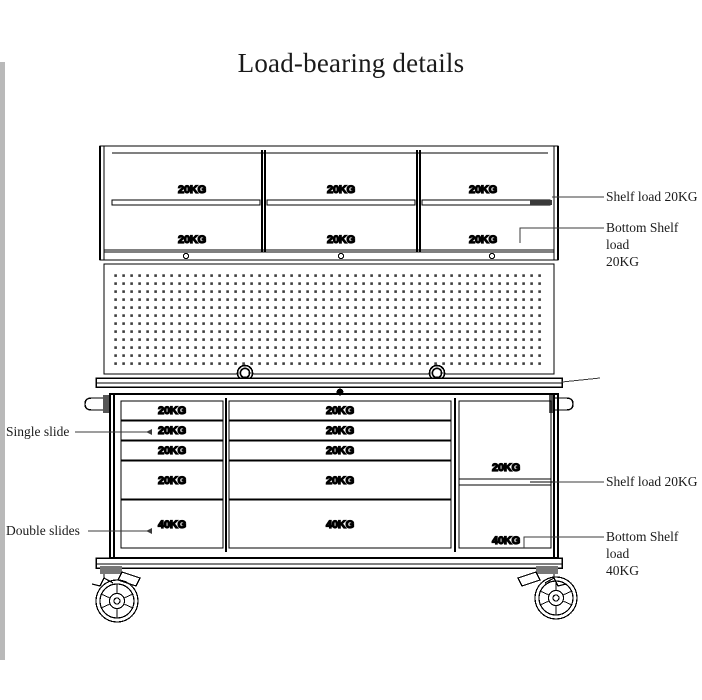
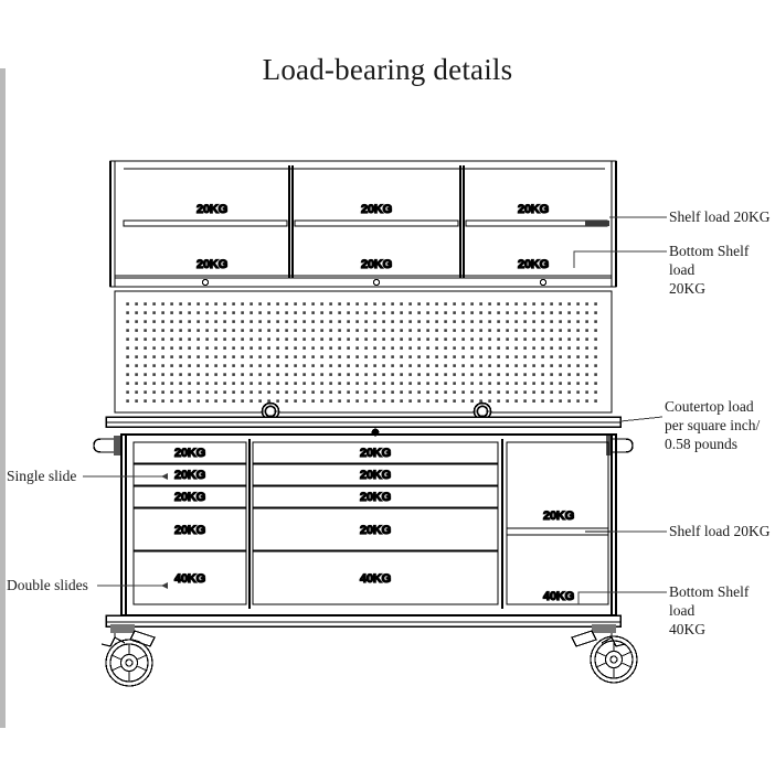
  Load-bearing details
  20KG
  20KG
  20KG
  20KG
  20KG
  20KG
  20KG
  20KG
  20KG
  20KG
  40KG
  20KG
  20KG
  20KG
  20KG
  40KG
  20KG
  40KG
  Shelf load 20KG
  Bottom Shelf load
  20KG
+ Coutertop load
+ per square inch/
+ 0.58 pounds
  Shelf load 20KG
  Bottom Shelf load
  40KG
  Single slide
  Double slides
